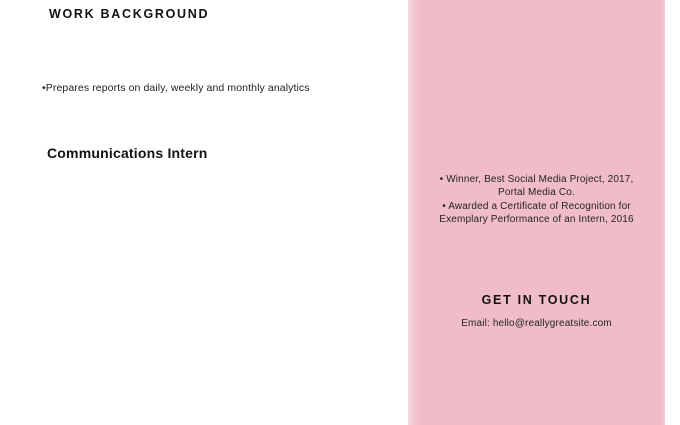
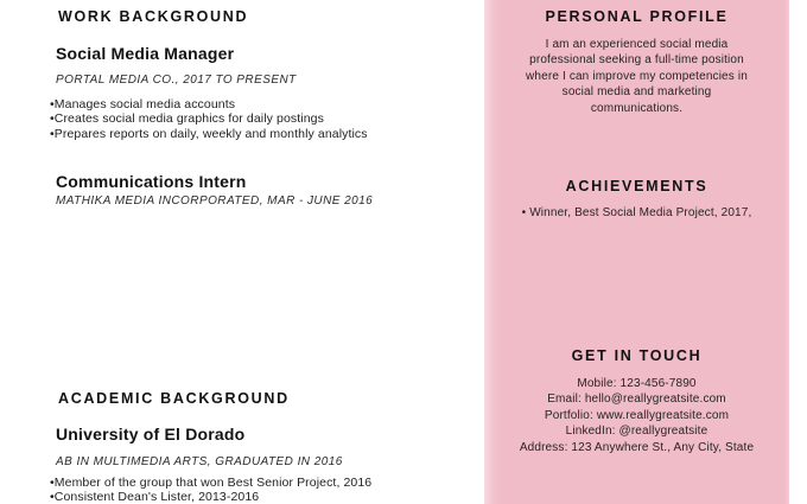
  WORK BACKGROUND
+ Social Media Manager
+ PORTAL MEDIA CO., 2017 TO PRESENT
+ Manages social media accounts
+ Creates social media graphics for daily postings
  Prepares reports on daily, weekly and monthly analytics
  Communications Intern
+ MATHIKA MEDIA INCORPORATED, MAR - JUNE 2016
+ ACADEMIC BACKGROUND
+ University of El Dorado
+ AB IN MULTIMEDIA ARTS, GRADUATED IN 2016
+ Member of the group that won Best Senior Project, 2016
+ Consistent Dean's Lister, 2013-2016
+ PERSONAL PROFILE
+ I am an experienced social media
+ professional seeking a full-time position
+ where I can improve my competencies in
+ social media and marketing
+ communications.
+ ACHIEVEMENTS
  • Winner, Best Social Media Project, 2017,
- Portal Media Co.
- • Awarded a Certificate of Recognition for
- Exemplary Performance of an Intern, 2016
  GET IN TOUCH
+ Mobile: 123-456-7890
  Email: hello@reallygreatsite.com
+ Portfolio: www.reallygreatsite.com
+ LinkedIn: @reallygreatsite
+ Address: 123 Anywhere St., Any City, State
